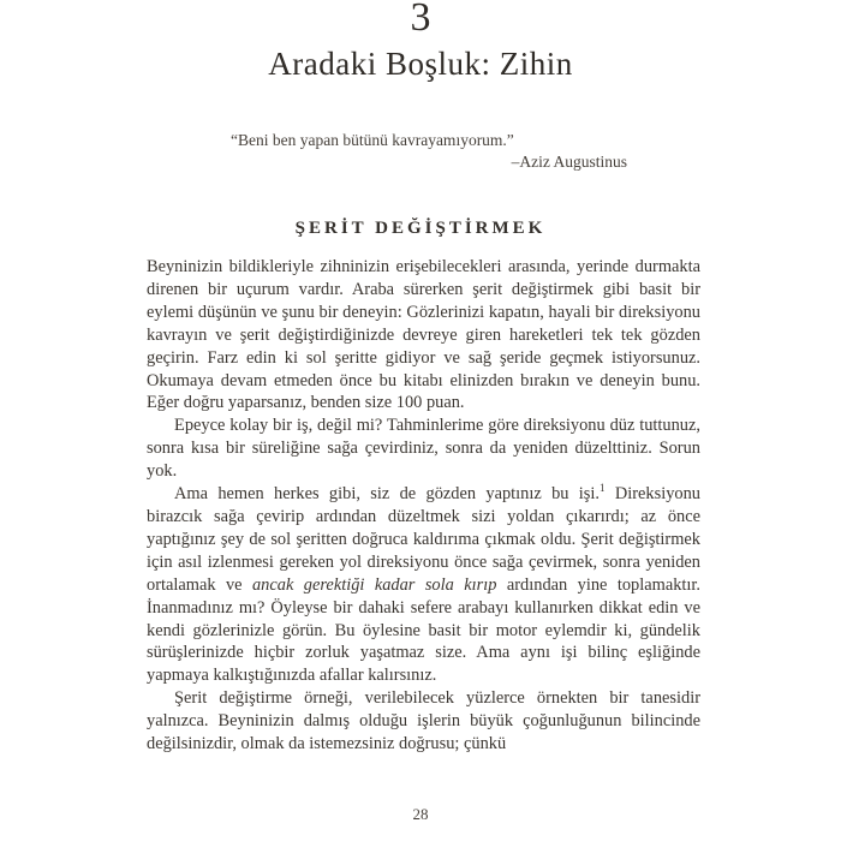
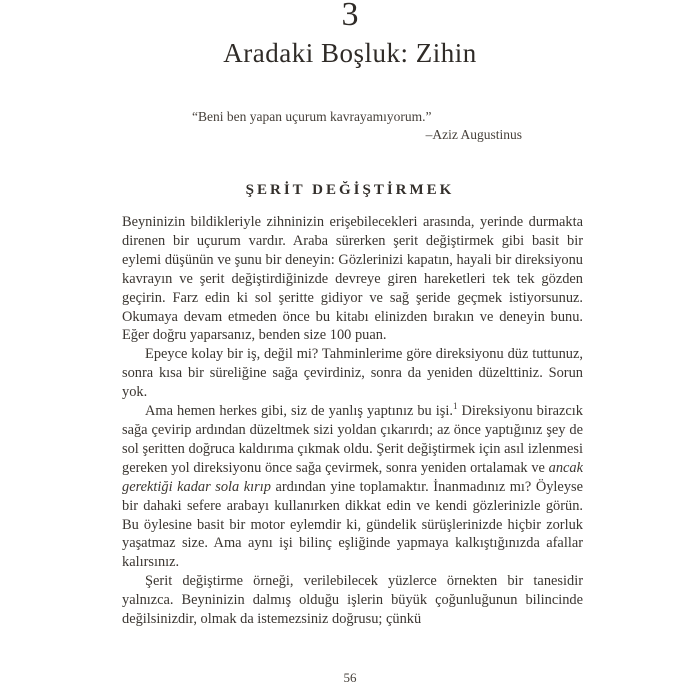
  3
  Aradaki Boşluk: Zihin
- “Beni ben yapan bütünü kavrayamıyorum.”
+ “Beni ben yapan uçurum kavrayamıyorum.”
  –Aziz Augustinus
  ŞERİT DEĞİŞTİRMEK
  Beyninizin bildikleriyle zihninizin erişebilecekleri arasında, yerinde durmakta direnen bir uçurum vardır. Araba sürerken şerit değiştirmek gibi basit bir eylemi düşünün ve şunu bir deneyin: Gözlerinizi kapatın, hayali bir direksiyonu kavrayın ve şerit değiştirdiğinizde devreye giren hareketleri tek tek gözden geçirin. Farz edin ki sol şeritte gidiyor ve sağ şeride geçmek istiyorsunuz. Okumaya devam etmeden önce bu kitabı elinizden bırakın ve deneyin bunu. Eğer doğru yaparsanız, benden size 100 puan.
  Epeyce kolay bir iş, değil mi? Tahminlerime göre direksiyonu düz tuttunuz, sonra kısa bir süreliğine sağa çevirdiniz, sonra da yeniden düzelttiniz. Sorun yok.
- Ama hemen herkes gibi, siz de gözden yaptınız bu işi.1 Direksiyonu birazcık sağa çevirip ardından düzeltmek sizi yoldan çıkarırdı; az önce yaptığınız şey de sol şeritten doğruca kaldırıma çıkmak oldu. Şerit değiştirmek için asıl izlenmesi gereken yol direksiyonu önce sağa çevirmek, sonra yeniden ortalamak ve ancak gerektiği kadar sola kırıp ardından yine toplamaktır. İnanmadınız mı? Öyleyse bir dahaki sefere arabayı kullanırken dikkat edin ve kendi gözlerinizle görün. Bu öylesine basit bir motor eylemdir ki, gündelik sürüşlerinizde hiçbir zorluk yaşatmaz size. Ama aynı işi bilinç eşliğinde yapmaya kalkıştığınızda afallar kalırsınız.
+ Ama hemen herkes gibi, siz de yanlış yaptınız bu işi.1 Direksiyonu birazcık sağa çevirip ardından düzeltmek sizi yoldan çıkarırdı; az önce yaptığınız şey de sol şeritten doğruca kaldırıma çıkmak oldu. Şerit değiştirmek için asıl izlenmesi gereken yol direksiyonu önce sağa çevirmek, sonra yeniden ortalamak ve ancak gerektiği kadar sola kırıp ardından yine toplamaktır. İnanmadınız mı? Öyleyse bir dahaki sefere arabayı kullanırken dikkat edin ve kendi gözlerinizle görün. Bu öylesine basit bir motor eylemdir ki, gündelik sürüşlerinizde hiçbir zorluk yaşatmaz size. Ama aynı işi bilinç eşliğinde yapmaya kalkıştığınızda afallar kalırsınız.
  Şerit değiştirme örneği, verilebilecek yüzlerce örnekten bir tanesidir yalnızca. Beyninizin dalmış olduğu işlerin büyük çoğunluğunun bilincinde değilsinizdir, olmak da istemezsiniz doğrusu; çünkü
- 28
+ 56
